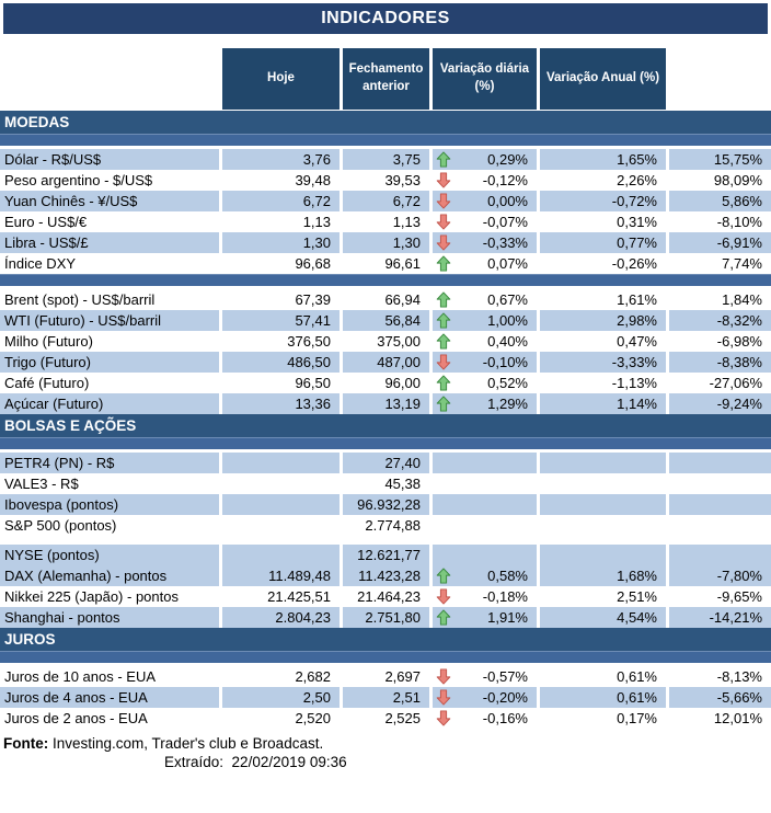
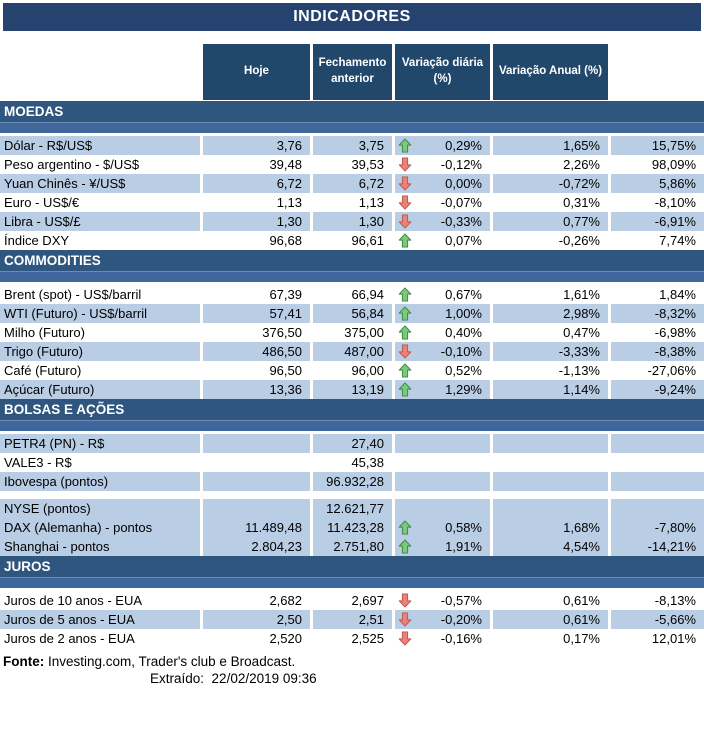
  INDICADORES
  Hoje
  Fechamento anterior
  Variação diária (%)
  Variação Anual (%)
  MOEDAS
  Dólar - R$/US$
  3,76
  3,75
  0,29%
  1,65%
  15,75%
  Peso argentino - $/US$
  39,48
  39,53
  -0,12%
  2,26%
  98,09%
  Yuan Chinês - ¥/US$
  6,72
  6,72
  0,00%
  -0,72%
  5,86%
  Euro - US$/€
  1,13
  1,13
  -0,07%
  0,31%
  -8,10%
  Libra - US$/£
  1,30
  1,30
  -0,33%
  0,77%
  -6,91%
  Índice DXY
  96,68
  96,61
  0,07%
  -0,26%
  7,74%
+ COMMODITIES
  Brent (spot) - US$/barril
  67,39
  66,94
  0,67%
  1,61%
  1,84%
  WTI (Futuro) - US$/barril
  57,41
  56,84
  1,00%
  2,98%
  -8,32%
  Milho (Futuro)
  376,50
  375,00
  0,40%
  0,47%
  -6,98%
  Trigo (Futuro)
  486,50
  487,00
  -0,10%
  -3,33%
  -8,38%
  Café (Futuro)
  96,50
  96,00
  0,52%
  -1,13%
  -27,06%
  Açúcar (Futuro)
  13,36
  13,19
  1,29%
  1,14%
  -9,24%
  BOLSAS E AÇÕES
  PETR4 (PN) - R$
  27,40
  VALE3 - R$
  45,38
  Ibovespa (pontos)
  96.932,28
- S&P 500 (pontos)
- 2.774,88
  NYSE (pontos)
  12.621,77
  DAX (Alemanha) - pontos
  11.489,48
  11.423,28
  0,58%
  1,68%
  -7,80%
- Nikkei 225 (Japão) - pontos
- 21.425,51
- 21.464,23
- -0,18%
- 2,51%
- -9,65%
  Shanghai - pontos
  2.804,23
  2.751,80
  1,91%
  4,54%
  -14,21%
  JUROS
  Juros de 10 anos - EUA
  2,682
  2,697
  -0,57%
  0,61%
  -8,13%
- Juros de 4 anos - EUA
+ Juros de 5 anos - EUA
  2,50
  2,51
  -0,20%
  0,61%
  -5,66%
  Juros de 2 anos - EUA
  2,520
  2,525
  -0,16%
  0,17%
  12,01%
  Fonte: Investing.com, Trader's club e Broadcast.
  Extraído: 22/02/2019 09:36
